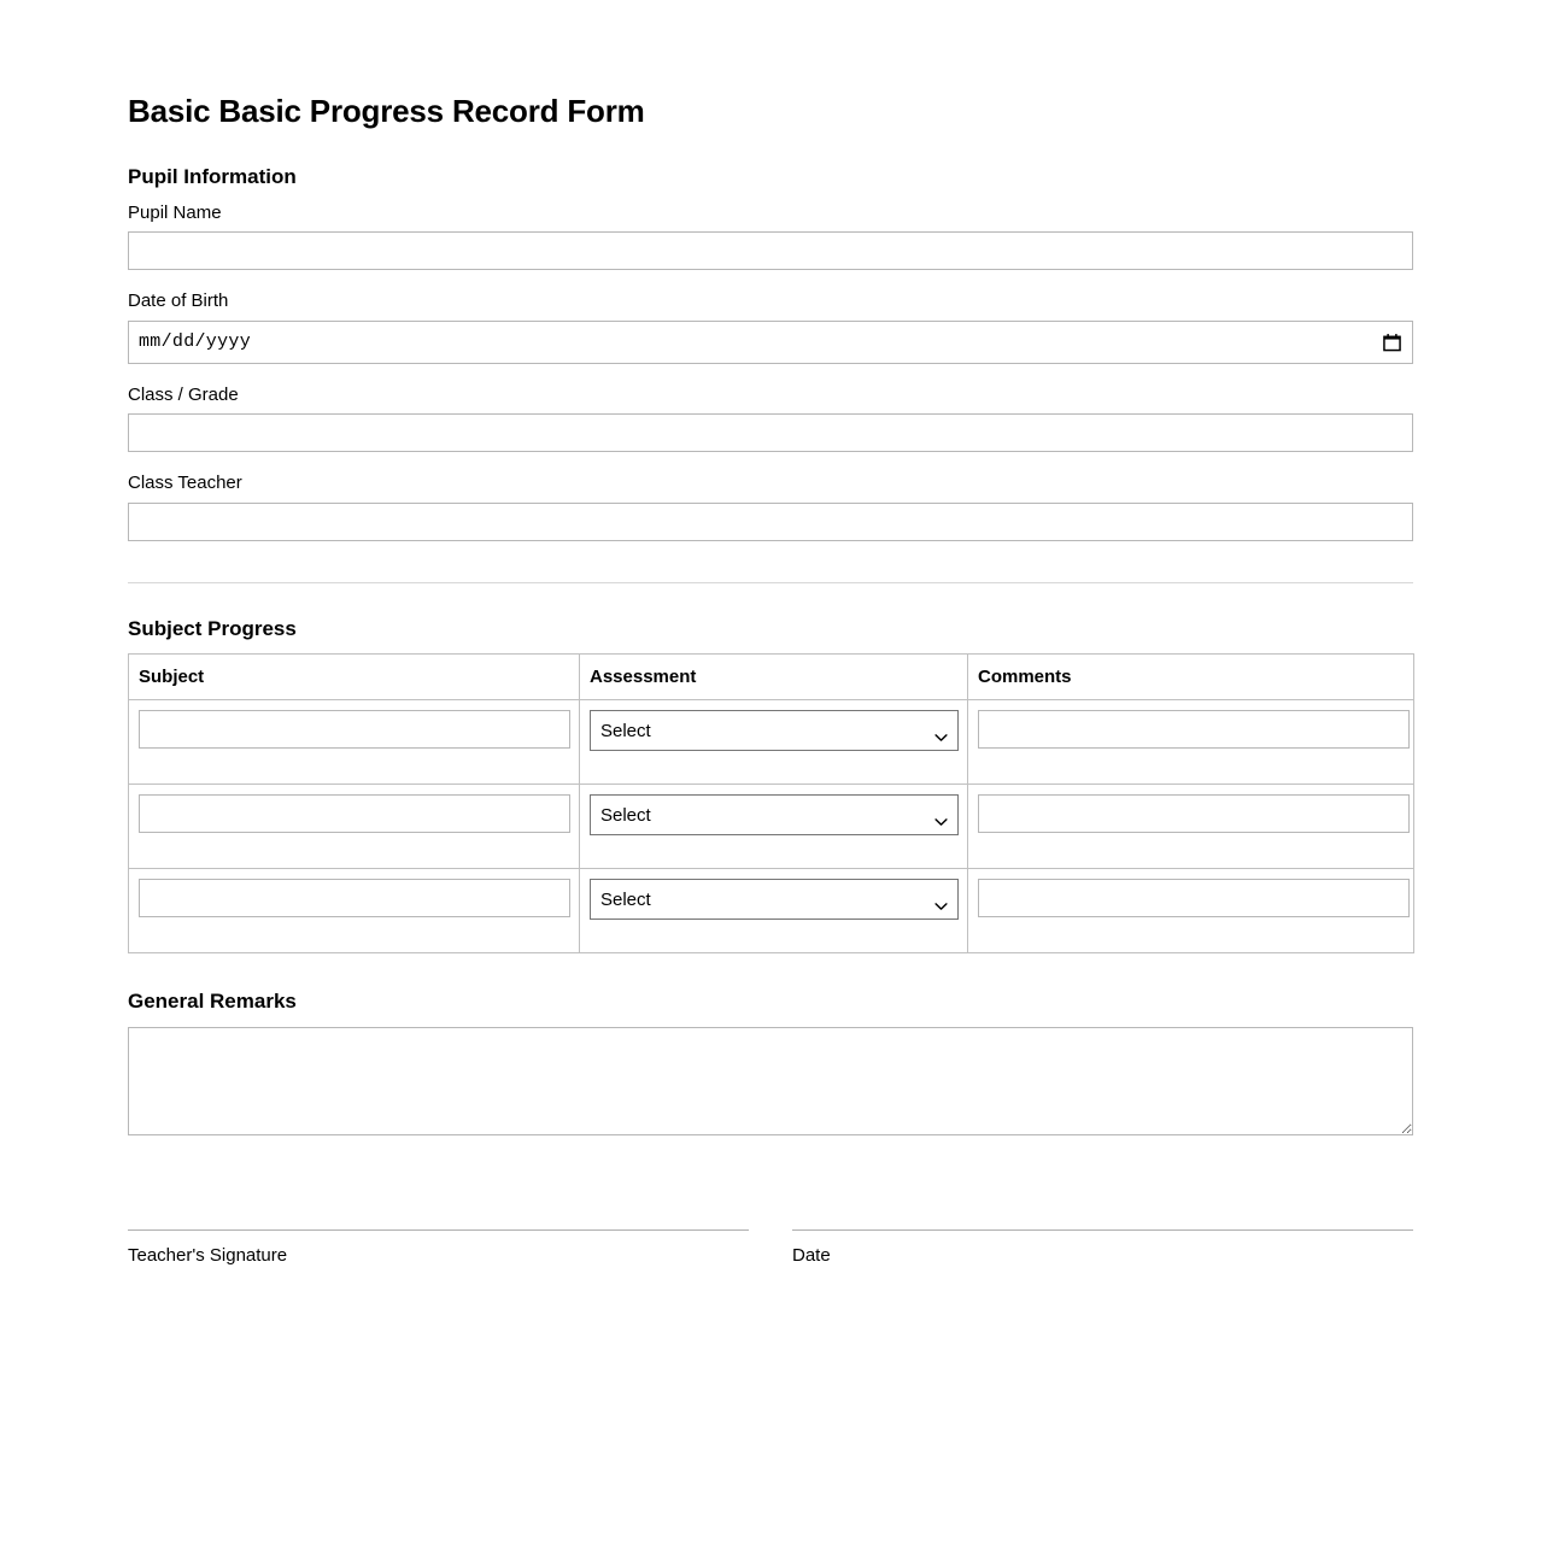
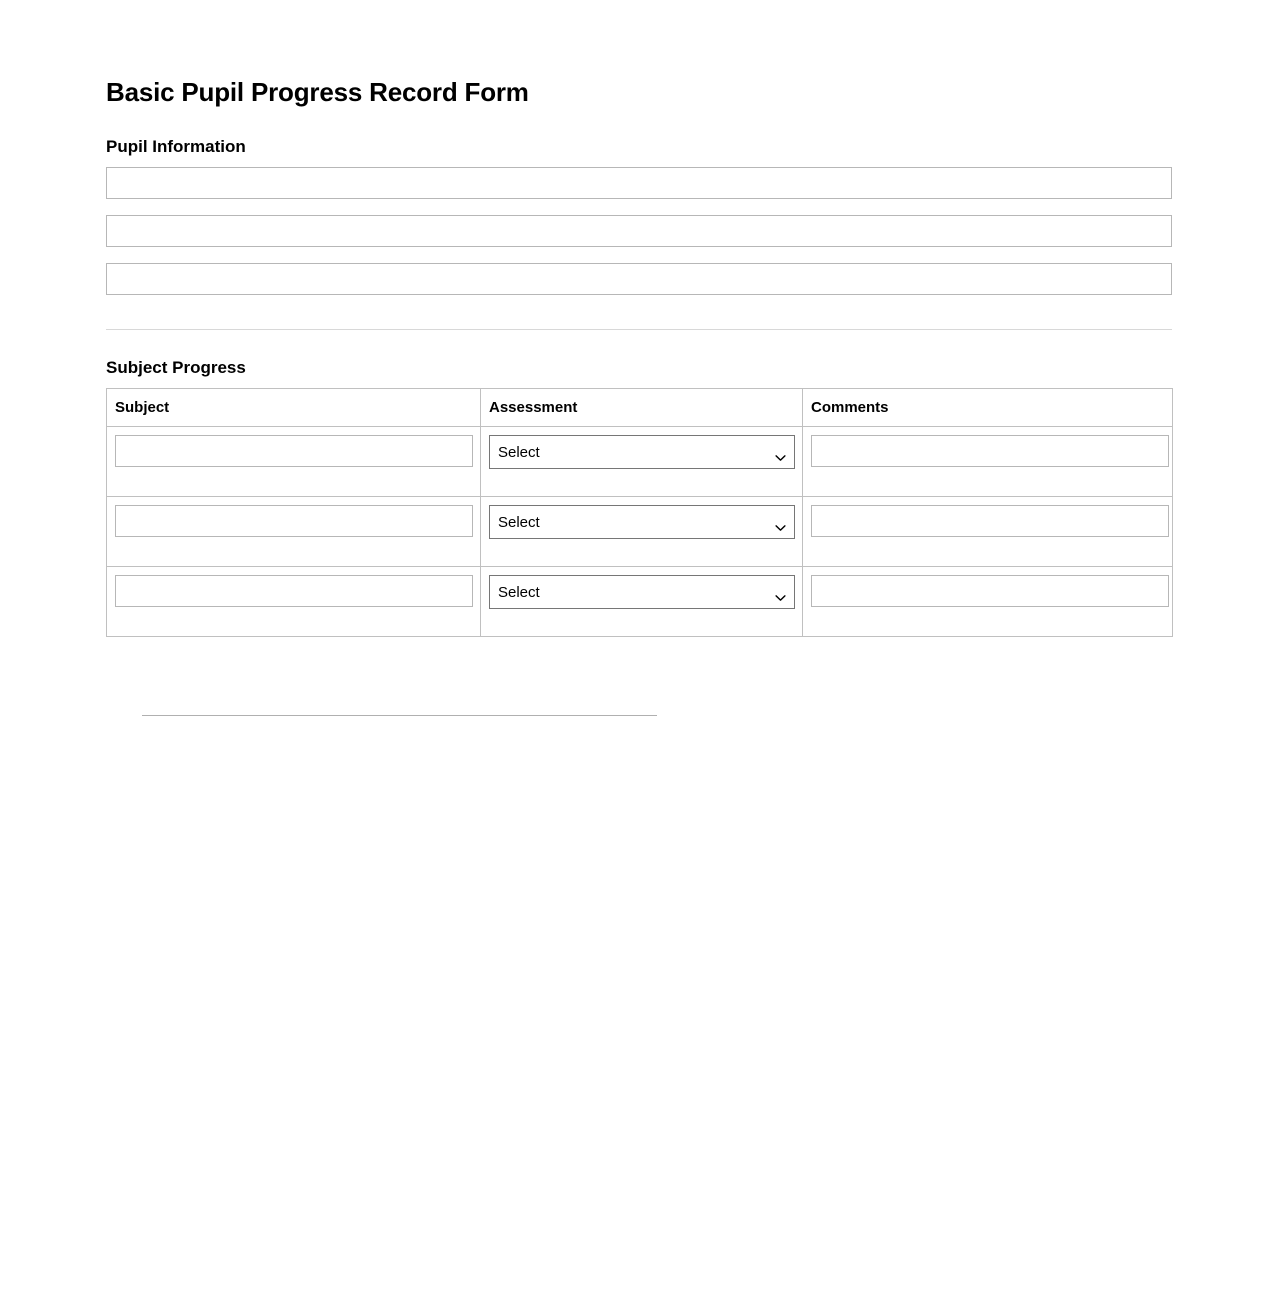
- Basic Basic Progress Record Form
+ Basic Pupil Progress Record Form
  Pupil Information
- Pupil Name
- Date of Birth
- mm/dd/yyyy
- Class / Grade
- Class Teacher
  Subject Progress
  Subject	Assessment	Comments
  	Select
  	Select
  	Select
- General Remarks
- Teacher's Signature
- Date
